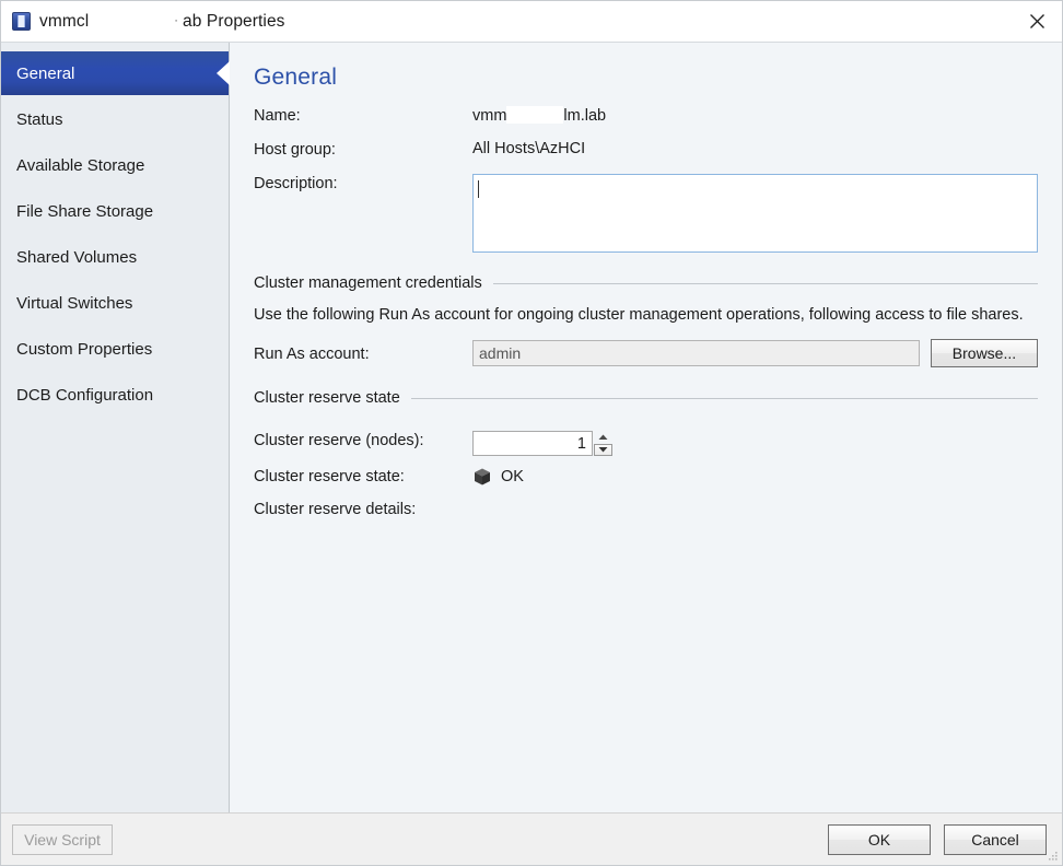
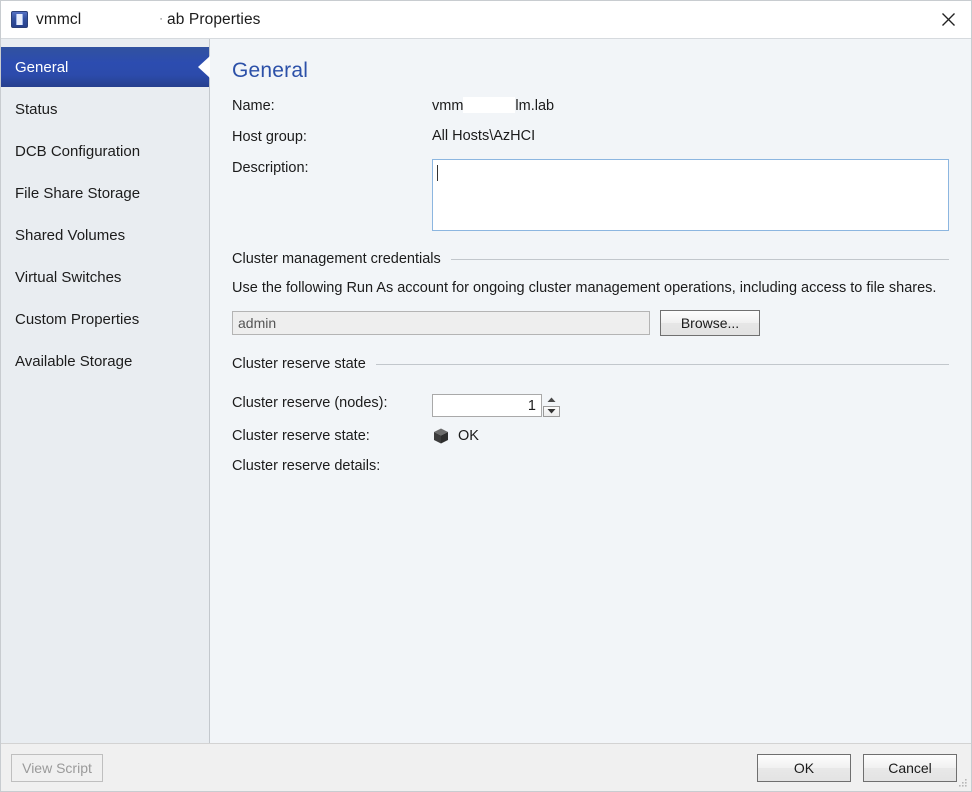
  vmmcl · ab Properties
  General
  Status
- Available Storage
+ DCB Configuration
  File Share Storage
  Shared Volumes
  Virtual Switches
  Custom Properties
- DCB Configuration
+ Available Storage
  General
  Name:
  vmm lm.lab
  Host group:
  All Hosts\AzHCI
  Description:
  Cluster management credentials
- Use the following Run As account for ongoing cluster management operations, following access to file shares.
+ Use the following Run As account for ongoing cluster management operations, including access to file shares.
- Run As account:
  admin
  Browse...
  Cluster reserve state
  Cluster reserve (nodes):
  1
  Cluster reserve state:
  OK
  Cluster reserve details:
  View Script
  OK
  Cancel
